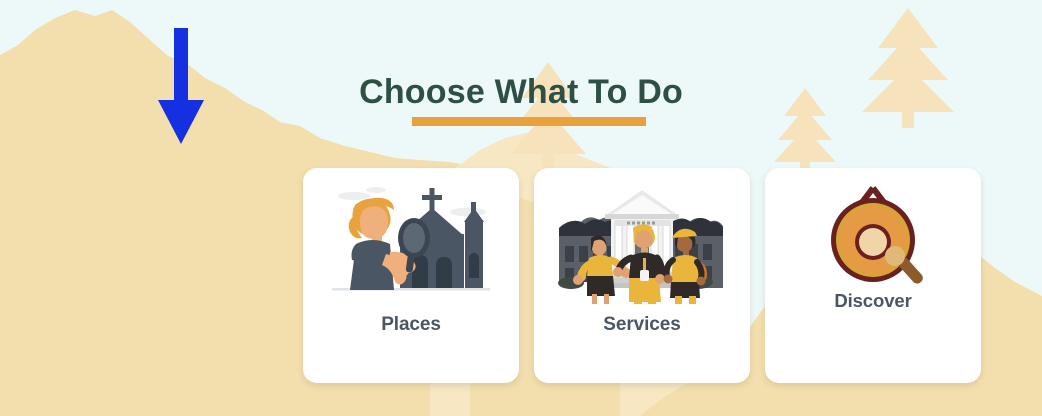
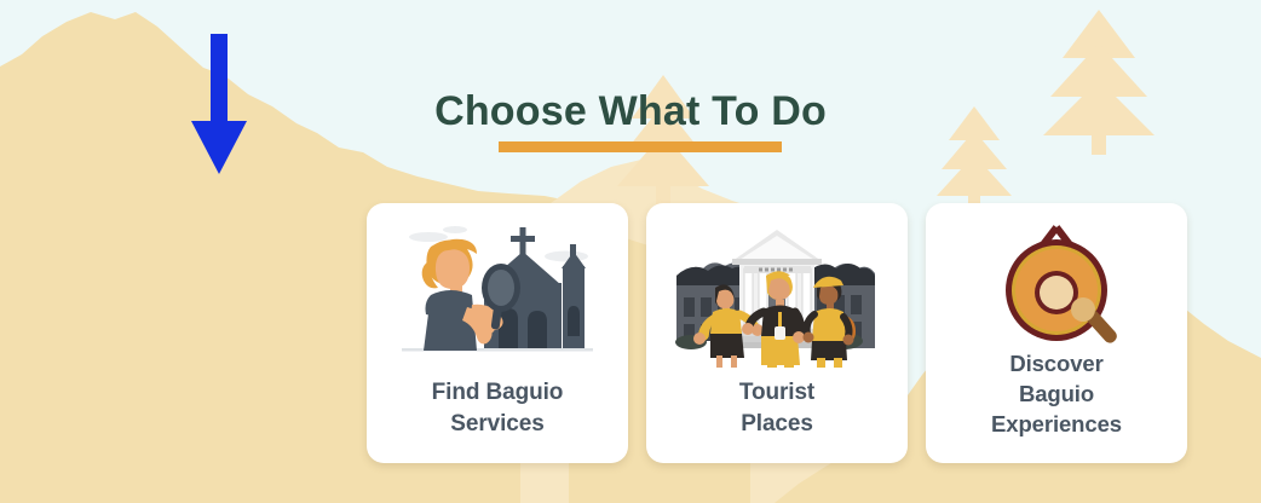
  Choose What To Do
+ Find Baguio
- Places
+ Services
+ Tourist
- Services
+ Places
  Discover
+ Baguio
+ Experiences
